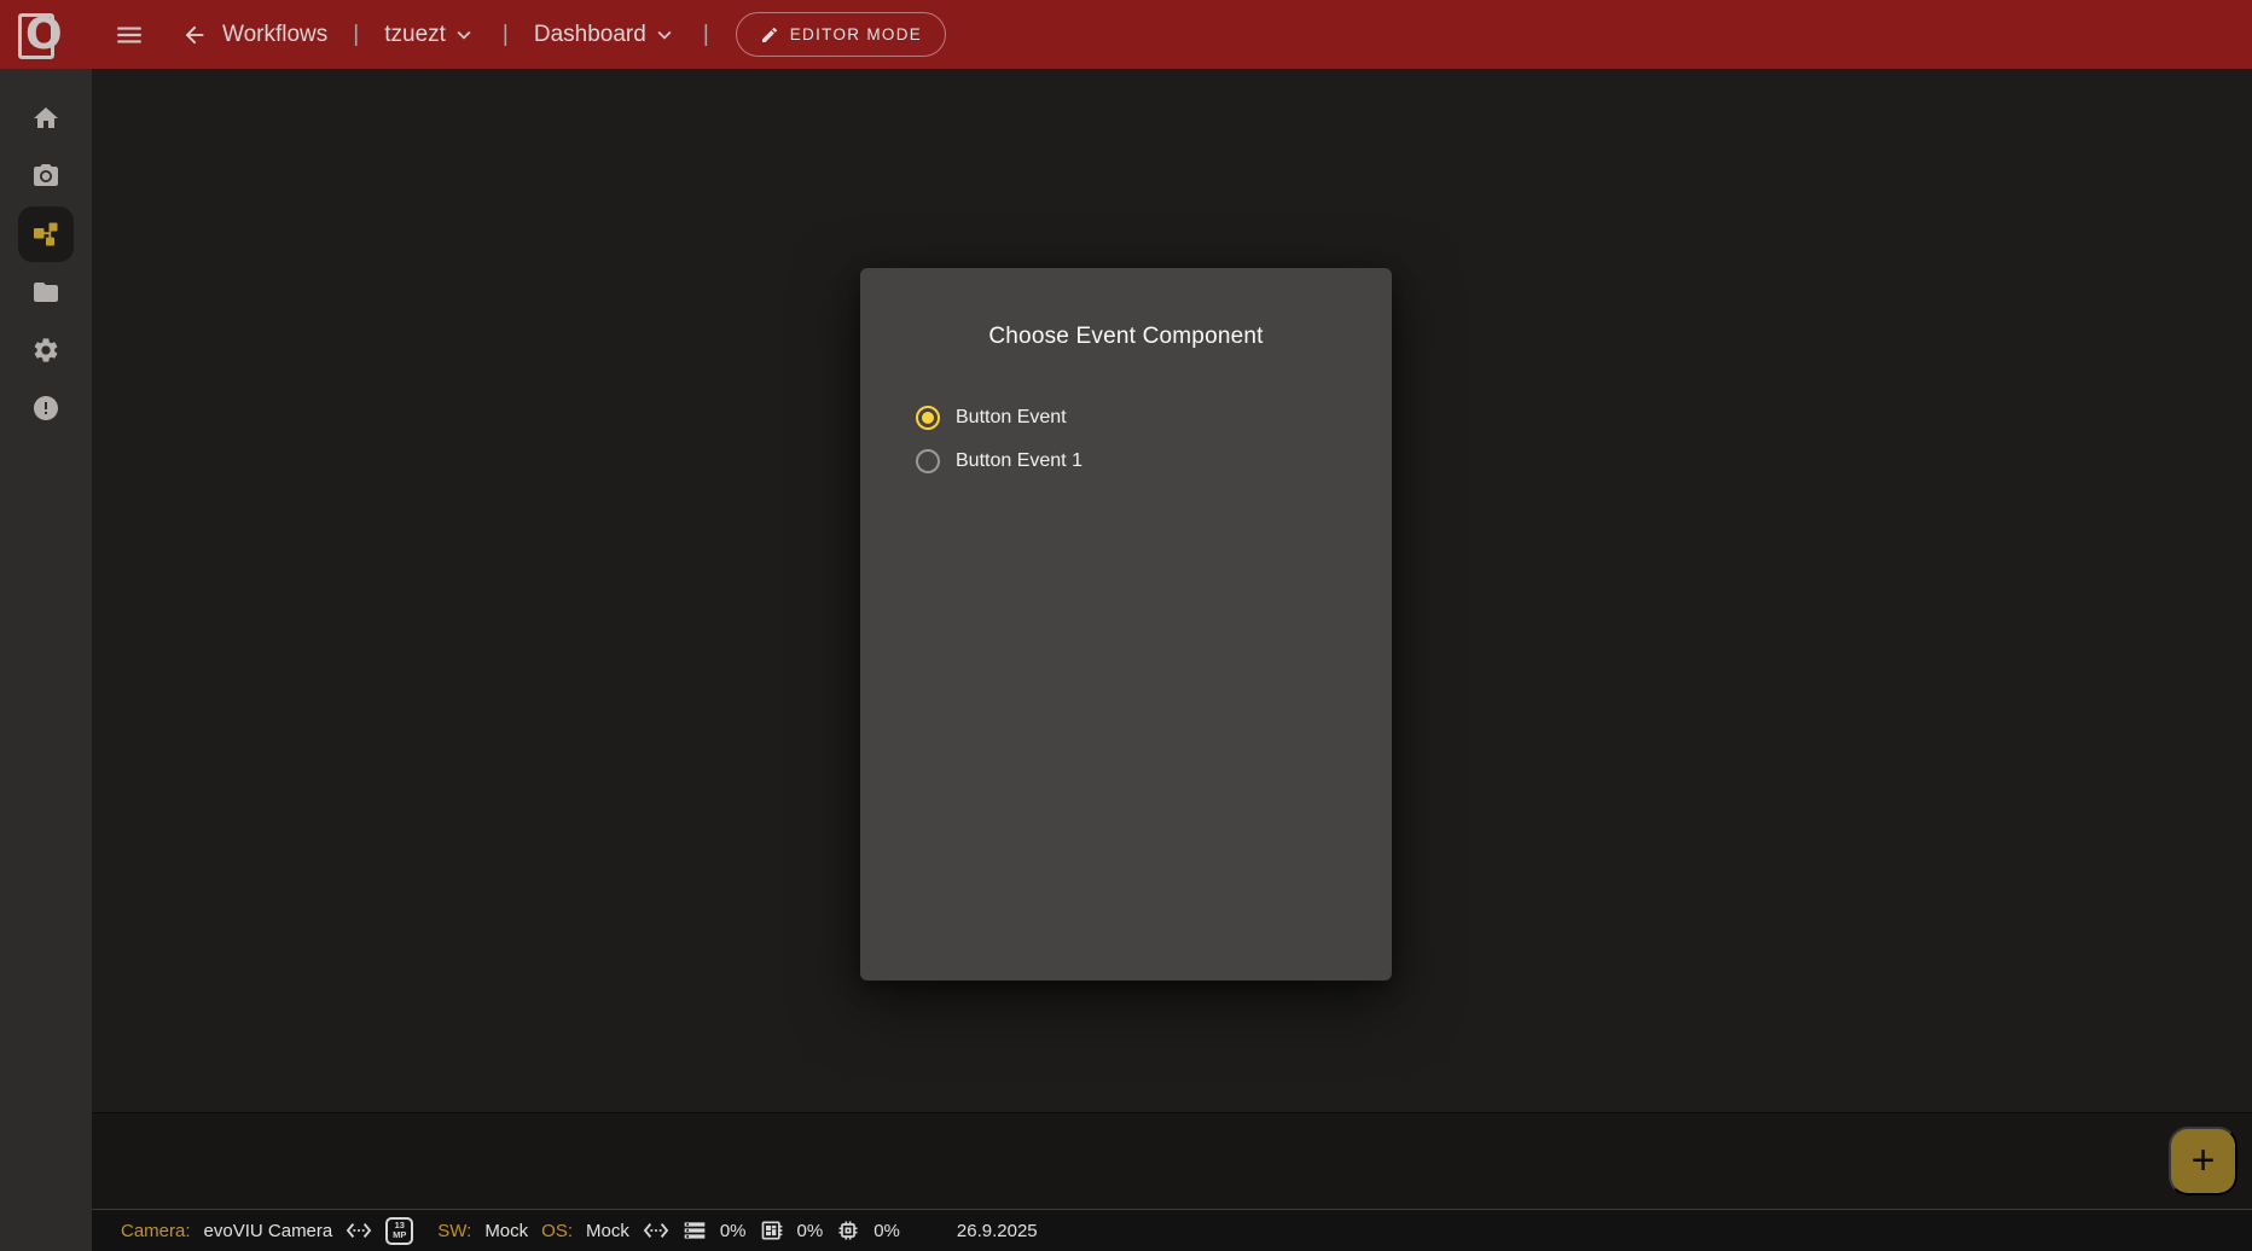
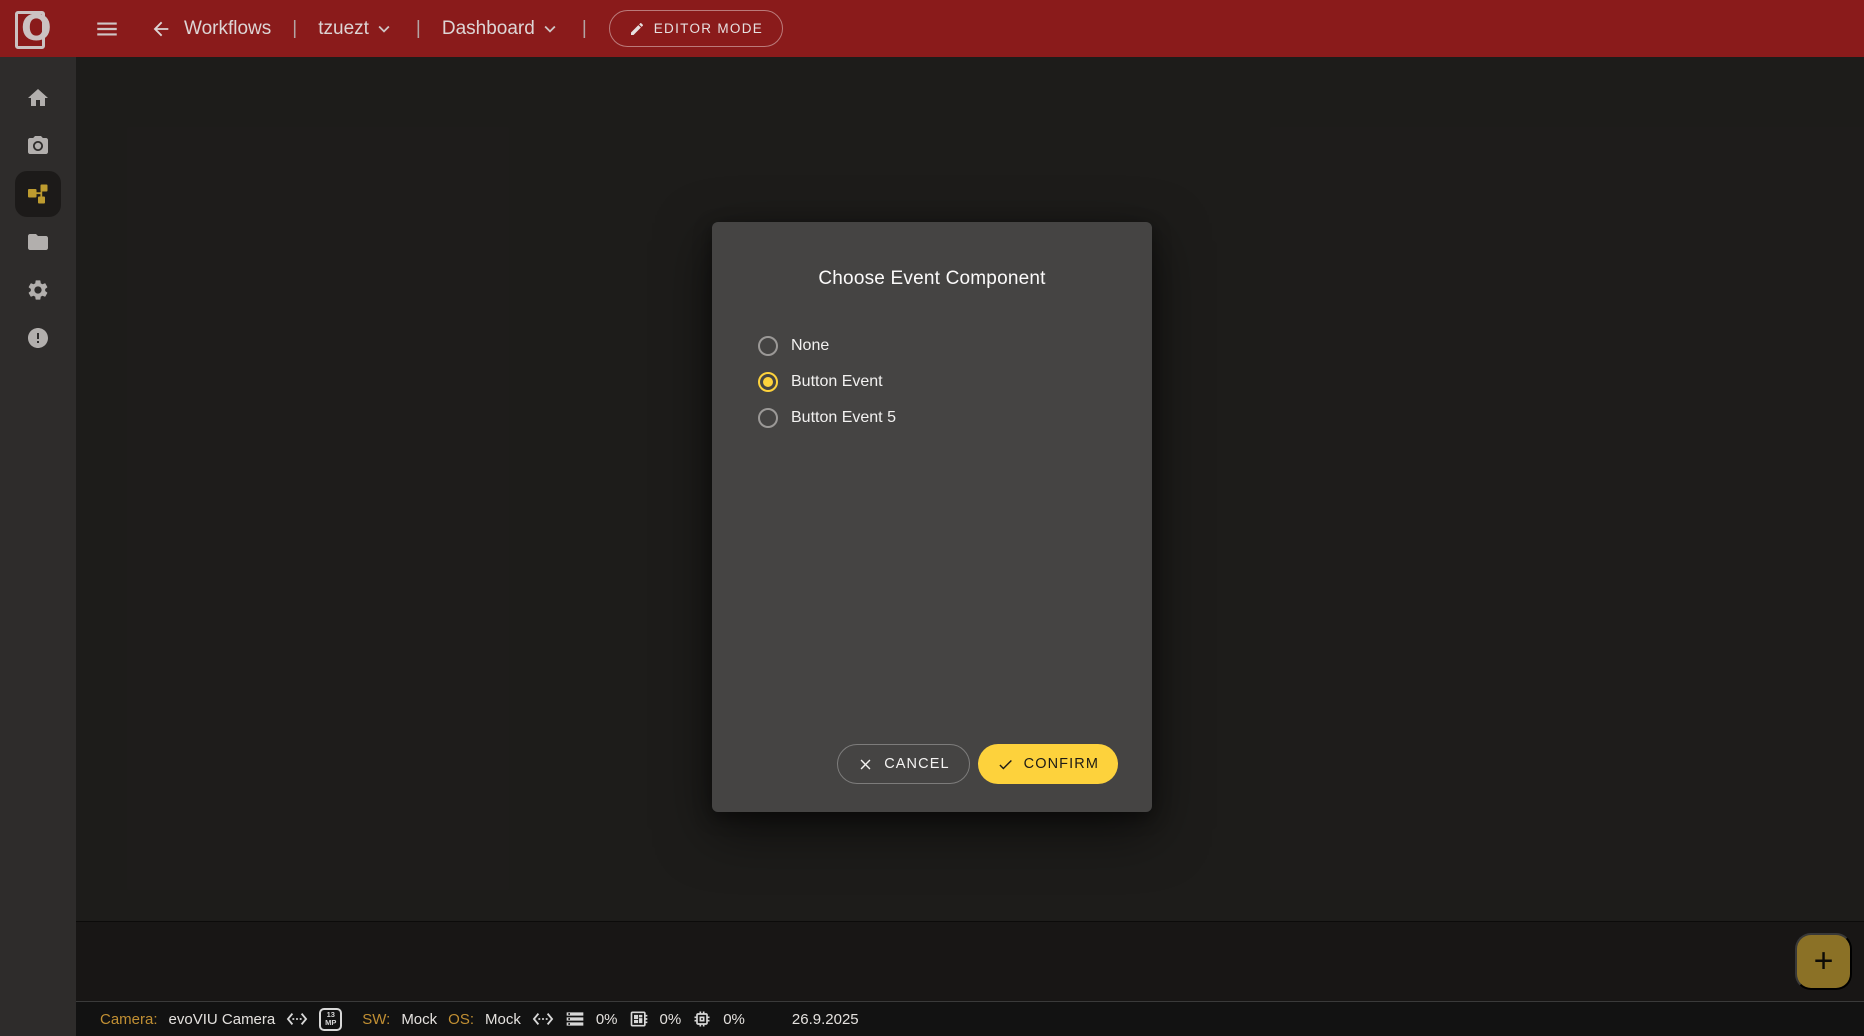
  O
  Workflows
  |
  tzuezt
  |
  Dashboard
  |
  EDITOR MODE
  +
  Camera:
  evoVIU Camera
  13
  MP
  SW:
  Mock
  OS:
  Mock
  0%
  0%
  0%
  26.9.2025
  Choose Event Component
+ None
  Button Event
- Button Event 1
+ Button Event 5
+ CANCEL
+ CONFIRM
